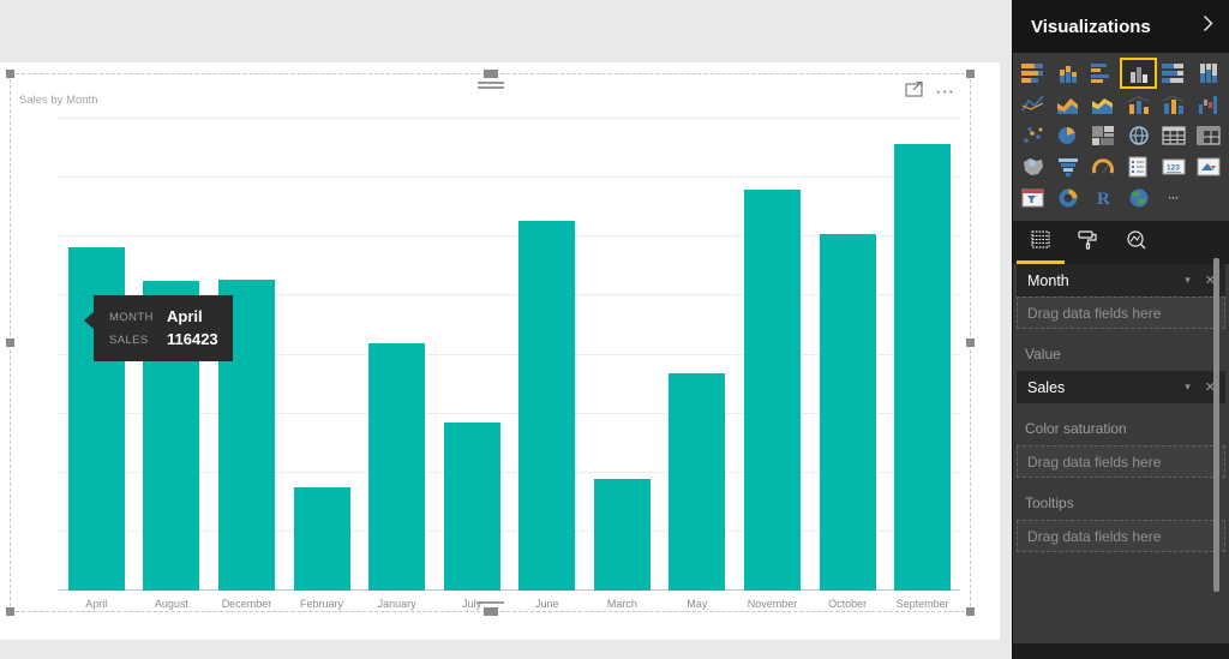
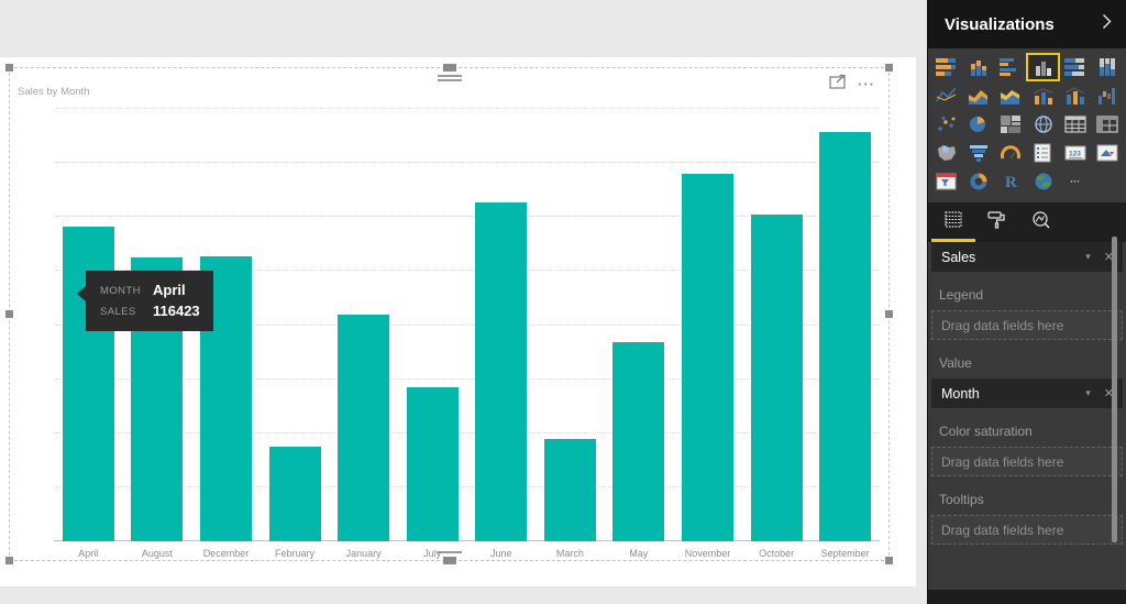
  ···
  Sales by Month
  April
  August
  December
  February
  January
  July
  June
  March
  May
  November
  October
  September
  MONTH
  April
  SALES
  116423
  Visualizations
  R
  ···
- Month
+ Sales
  ▾
  ✕
+ Legend
  Drag data fields here
  Value
- Sales
+ Month
  ▾
  ✕
  Color saturation
  Drag data fields here
  Tooltips
  Drag data fields here
